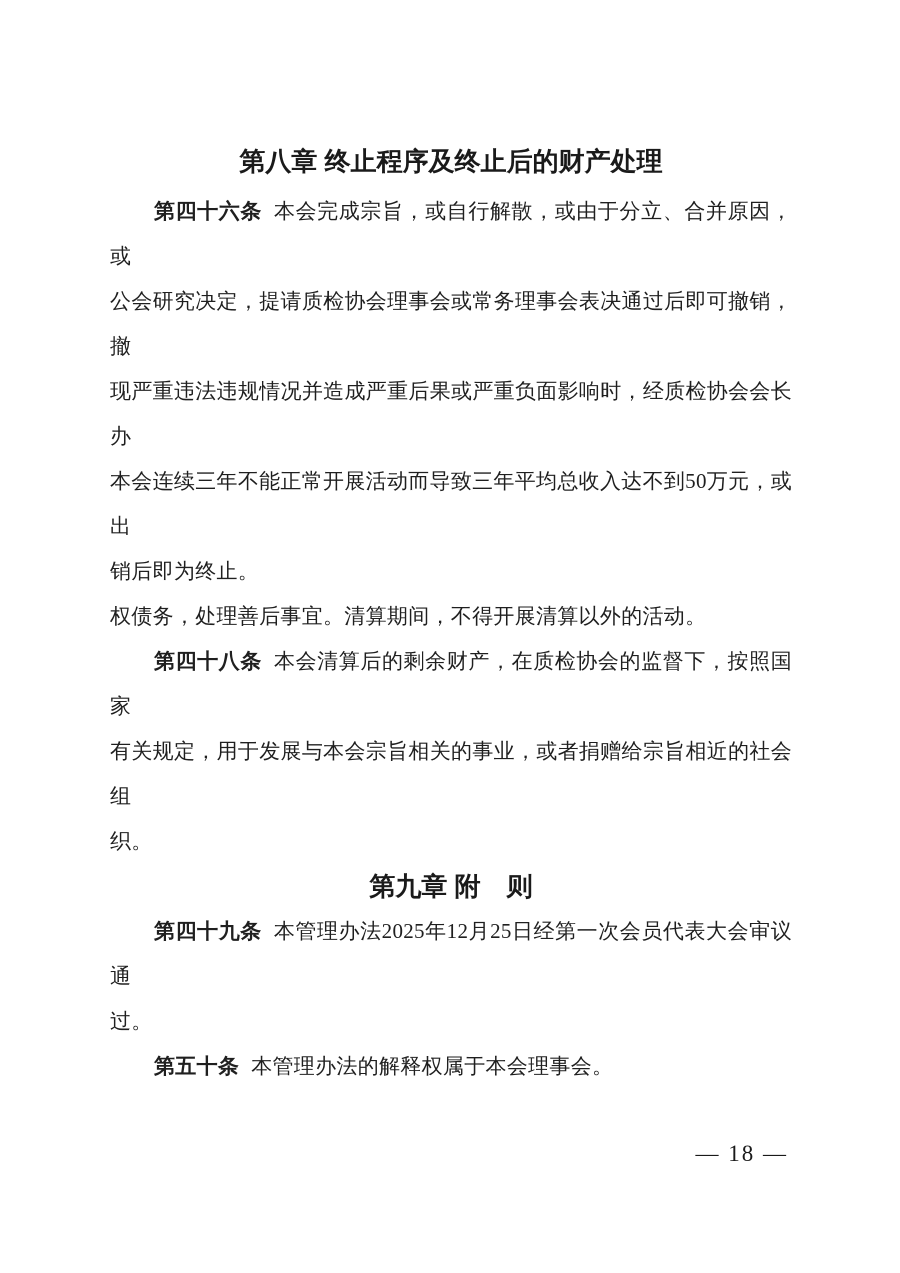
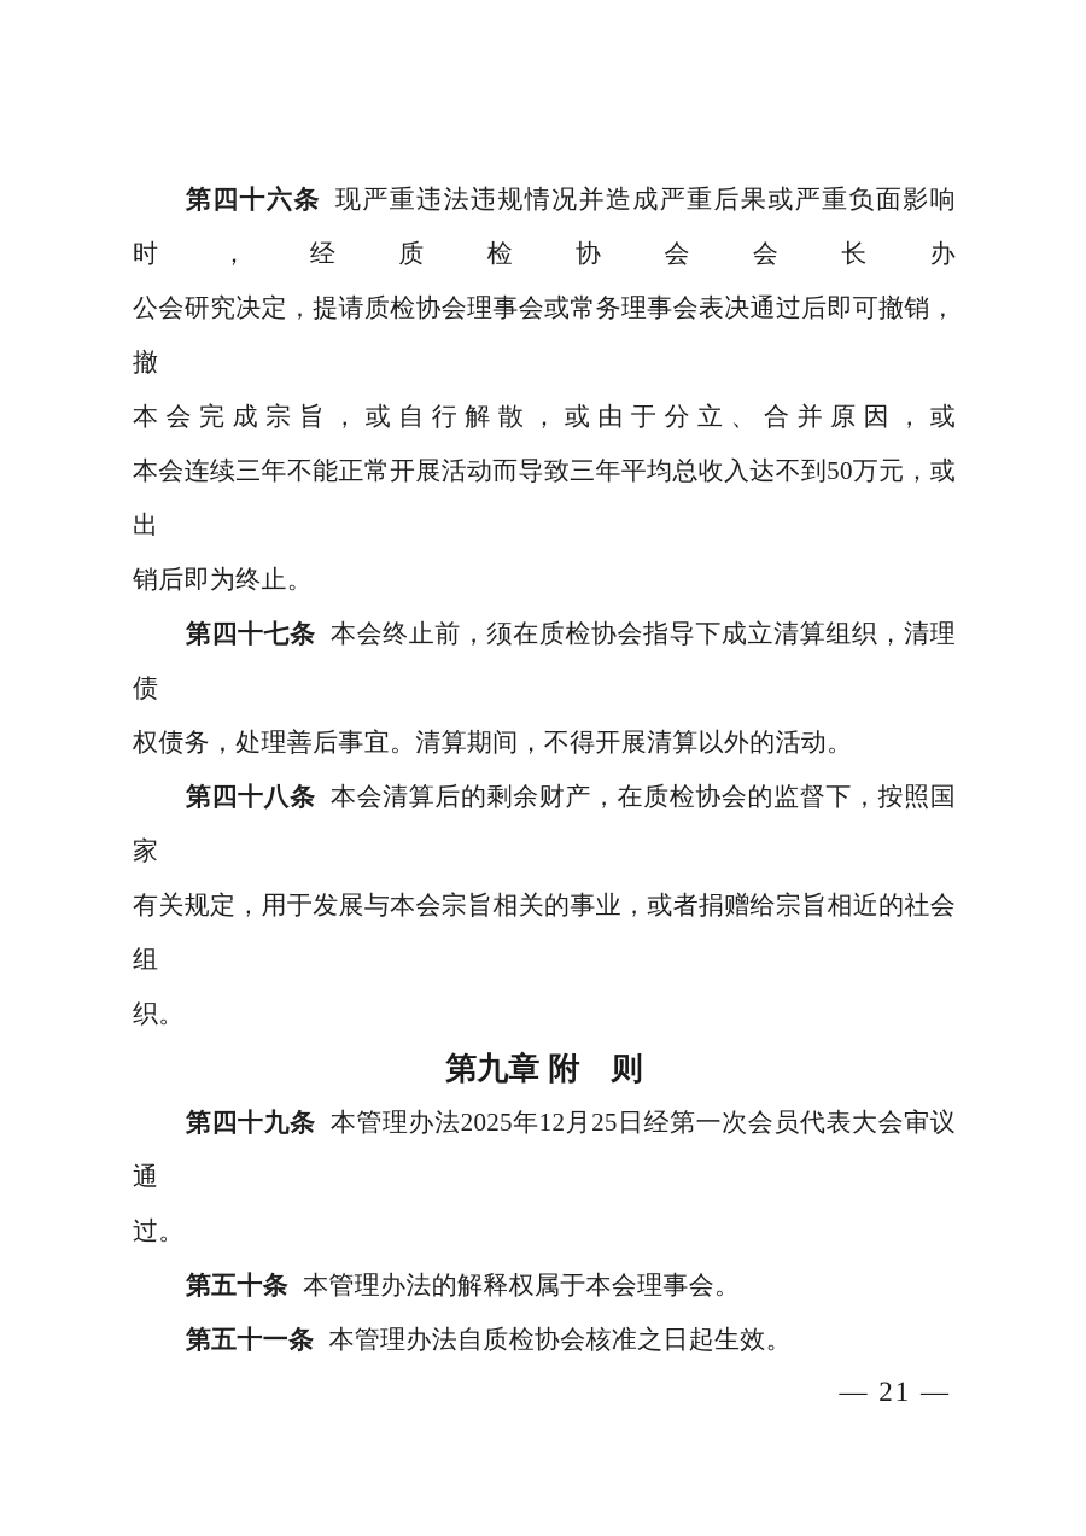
- 第八章 终止程序及终止后的财产处理
- 第四十六条 本会完成宗旨，或自行解散，或由于分立、合并原因，或
+ 第四十六条 现严重违法违规情况并造成严重后果或严重负面影响时，经质检协会会长办
  公会研究决定，提请质检协会理事会或常务理事会表决通过后即可撤销，撤
- 现严重违法违规情况并造成严重后果或严重负面影响时，经质检协会会长办
+ 本会完成宗旨，或自行解散，或由于分立、合并原因，或
  本会连续三年不能正常开展活动而导致三年平均总收入达不到50万元，或出
  销后即为终止。
+ 第四十七条 本会终止前，须在质检协会指导下成立清算组织，清理债
  权债务，处理善后事宜。清算期间，不得开展清算以外的活动。
  第四十八条 本会清算后的剩余财产，在质检协会的监督下，按照国家
  有关规定，用于发展与本会宗旨相关的事业，或者捐赠给宗旨相近的社会组
  织。
  第九章 附 则
  第四十九条 本管理办法2025年12月25日经第一次会员代表大会审议通
  过。
  第五十条 本管理办法的解释权属于本会理事会。
+ 第五十一条 本管理办法自质检协会核准之日起生效。
- — 18 —
+ — 21 —
